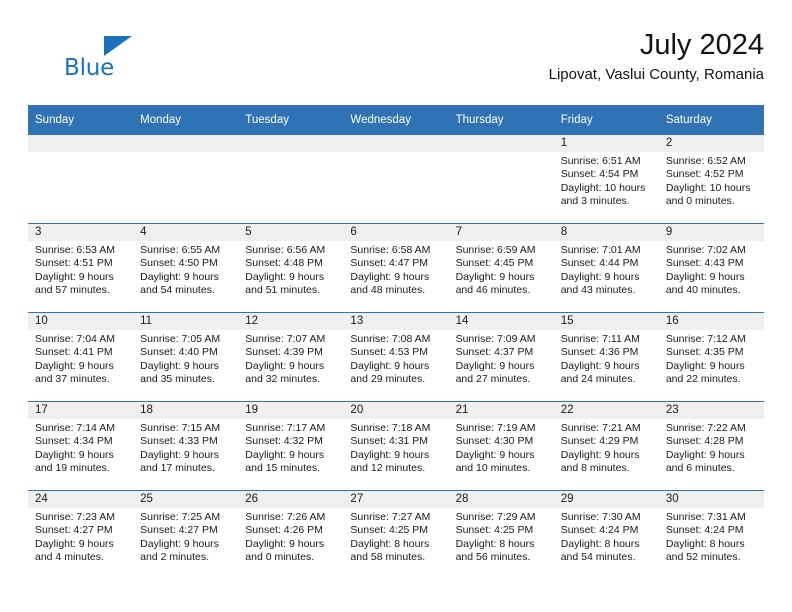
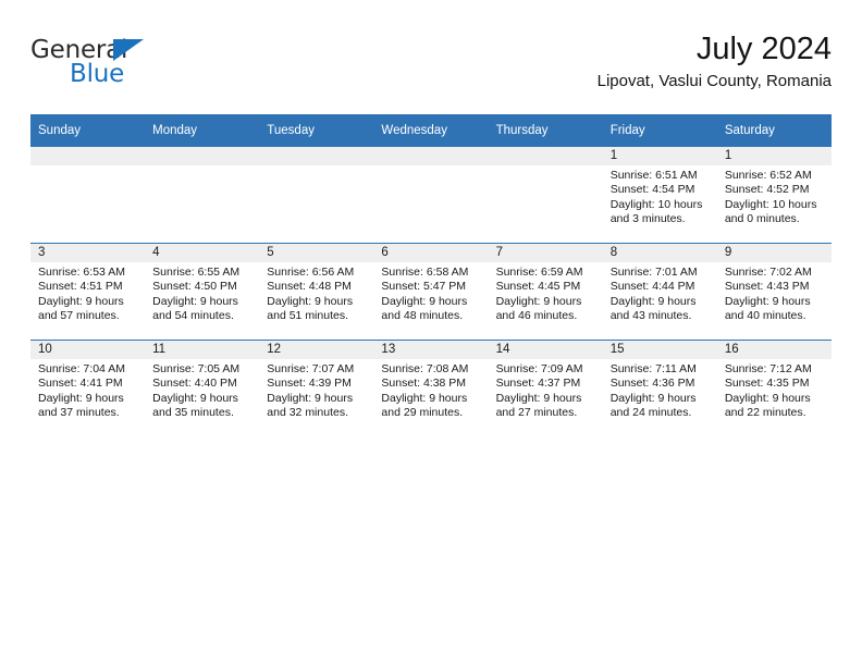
+ General
  Blue
  July 2024
  Lipovat, Vaslui County, Romania
  Sunday	Monday	Tuesday	Wednesday	Thursday	Friday	Saturday
- 					1Sunrise: 6:51 AMSunset: 4:54 PMDaylight: 10 hoursand 3 minutes.	2Sunrise: 6:52 AMSunset: 4:52 PMDaylight: 10 hoursand 0 minutes.
+ 					1Sunrise: 6:51 AMSunset: 4:54 PMDaylight: 10 hoursand 3 minutes.	1Sunrise: 6:52 AMSunset: 4:52 PMDaylight: 10 hoursand 0 minutes.
- 3Sunrise: 6:53 AMSunset: 4:51 PMDaylight: 9 hoursand 57 minutes.	4Sunrise: 6:55 AMSunset: 4:50 PMDaylight: 9 hoursand 54 minutes.	5Sunrise: 6:56 AMSunset: 4:48 PMDaylight: 9 hoursand 51 minutes.	6Sunrise: 6:58 AMSunset: 4:47 PMDaylight: 9 hoursand 48 minutes.	7Sunrise: 6:59 AMSunset: 4:45 PMDaylight: 9 hoursand 46 minutes.	8Sunrise: 7:01 AMSunset: 4:44 PMDaylight: 9 hoursand 43 minutes.	9Sunrise: 7:02 AMSunset: 4:43 PMDaylight: 9 hoursand 40 minutes.
+ 3Sunrise: 6:53 AMSunset: 4:51 PMDaylight: 9 hoursand 57 minutes.	4Sunrise: 6:55 AMSunset: 4:50 PMDaylight: 9 hoursand 54 minutes.	5Sunrise: 6:56 AMSunset: 4:48 PMDaylight: 9 hoursand 51 minutes.	6Sunrise: 6:58 AMSunset: 5:47 PMDaylight: 9 hoursand 48 minutes.	7Sunrise: 6:59 AMSunset: 4:45 PMDaylight: 9 hoursand 46 minutes.	8Sunrise: 7:01 AMSunset: 4:44 PMDaylight: 9 hoursand 43 minutes.	9Sunrise: 7:02 AMSunset: 4:43 PMDaylight: 9 hoursand 40 minutes.
- 10Sunrise: 7:04 AMSunset: 4:41 PMDaylight: 9 hoursand 37 minutes.	11Sunrise: 7:05 AMSunset: 4:40 PMDaylight: 9 hoursand 35 minutes.	12Sunrise: 7:07 AMSunset: 4:39 PMDaylight: 9 hoursand 32 minutes.	13Sunrise: 7:08 AMSunset: 4:53 PMDaylight: 9 hoursand 29 minutes.	14Sunrise: 7:09 AMSunset: 4:37 PMDaylight: 9 hoursand 27 minutes.	15Sunrise: 7:11 AMSunset: 4:36 PMDaylight: 9 hoursand 24 minutes.	16Sunrise: 7:12 AMSunset: 4:35 PMDaylight: 9 hoursand 22 minutes.
+ 10Sunrise: 7:04 AMSunset: 4:41 PMDaylight: 9 hoursand 37 minutes.	11Sunrise: 7:05 AMSunset: 4:40 PMDaylight: 9 hoursand 35 minutes.	12Sunrise: 7:07 AMSunset: 4:39 PMDaylight: 9 hoursand 32 minutes.	13Sunrise: 7:08 AMSunset: 4:38 PMDaylight: 9 hoursand 29 minutes.	14Sunrise: 7:09 AMSunset: 4:37 PMDaylight: 9 hoursand 27 minutes.	15Sunrise: 7:11 AMSunset: 4:36 PMDaylight: 9 hoursand 24 minutes.	16Sunrise: 7:12 AMSunset: 4:35 PMDaylight: 9 hoursand 22 minutes.
- 17Sunrise: 7:14 AMSunset: 4:34 PMDaylight: 9 hoursand 19 minutes.	18Sunrise: 7:15 AMSunset: 4:33 PMDaylight: 9 hoursand 17 minutes.	19Sunrise: 7:17 AMSunset: 4:32 PMDaylight: 9 hoursand 15 minutes.	20Sunrise: 7:18 AMSunset: 4:31 PMDaylight: 9 hoursand 12 minutes.	21Sunrise: 7:19 AMSunset: 4:30 PMDaylight: 9 hoursand 10 minutes.	22Sunrise: 7:21 AMSunset: 4:29 PMDaylight: 9 hoursand 8 minutes.	23Sunrise: 7:22 AMSunset: 4:28 PMDaylight: 9 hoursand 6 minutes.
- 24Sunrise: 7:23 AMSunset: 4:27 PMDaylight: 9 hoursand 4 minutes.	25Sunrise: 7:25 AMSunset: 4:27 PMDaylight: 9 hoursand 2 minutes.	26Sunrise: 7:26 AMSunset: 4:26 PMDaylight: 9 hoursand 0 minutes.	27Sunrise: 7:27 AMSunset: 4:25 PMDaylight: 8 hoursand 58 minutes.	28Sunrise: 7:29 AMSunset: 4:25 PMDaylight: 8 hoursand 56 minutes.	29Sunrise: 7:30 AMSunset: 4:24 PMDaylight: 8 hoursand 54 minutes.	30Sunrise: 7:31 AMSunset: 4:24 PMDaylight: 8 hoursand 52 minutes.
